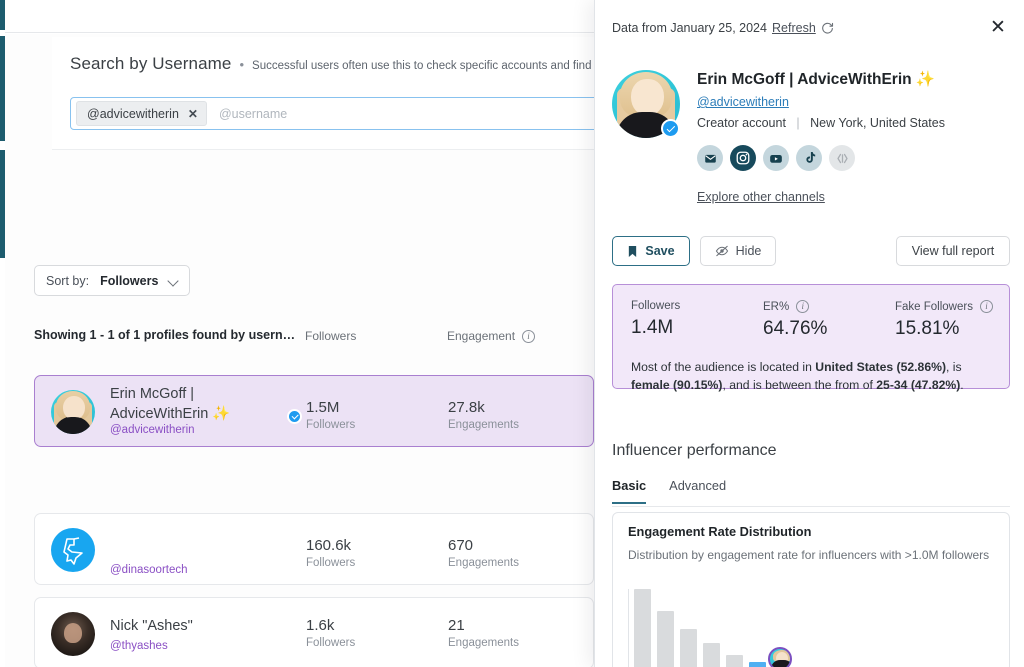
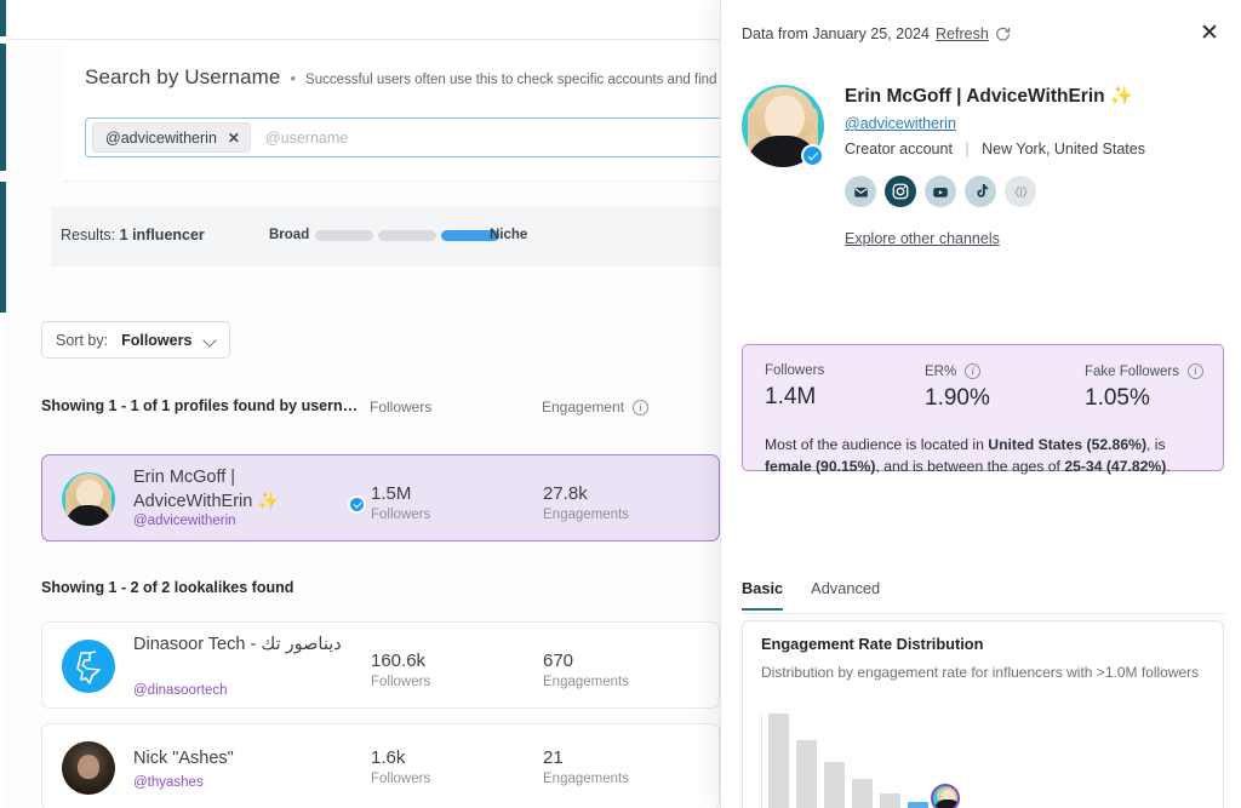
  Search by Username
  •
  Successful users often use this to check specific accounts and find
  @advicewitherin
  ✕
  @username
+ Results: 1 influencer
+ Broad
+ Niche
  Sort by:
  Followers
  Showing 1 - 1 of 1 profiles found by usern…
  Followers
  Engagement i
  Erin McGoff | AdviceWithErin ✨
  @advicewitherin
  1.5M
  Followers
  27.8k
  Engagements
+ Showing 1 - 2 of 2 lookalikes found
+ Dinasoor Tech - ديناصور تك
  @dinasoortech
  160.6k
  Followers
  670
  Engagements
  Nick "Ashes"
  @thyashes
  1.6k
  Followers
  21
  Engagements
  Data from January 25, 2024
  Refresh
  ✕
  Erin McGoff | AdviceWithErin ✨
  @advicewitherin
  Creator account | New York, United States
  Explore other channels
- Save
- Hide
- View full report
  Followers
  1.4M
  ER%
  i
- 64.76%
+ 1.90%
  Fake Followers
  i
- 15.81%
+ 1.05%
- Most of the audience is located in United States (52.86%), is female (90.15%), and is between the from of 25-34 (47.82%).
+ Most of the audience is located in United States (52.86%), is female (90.15%), and is between the ages of 25-34 (47.82%).
- Influencer performance
  Basic
  Advanced
  Engagement Rate Distribution
  Distribution by engagement rate for influencers with >1.0M followers
